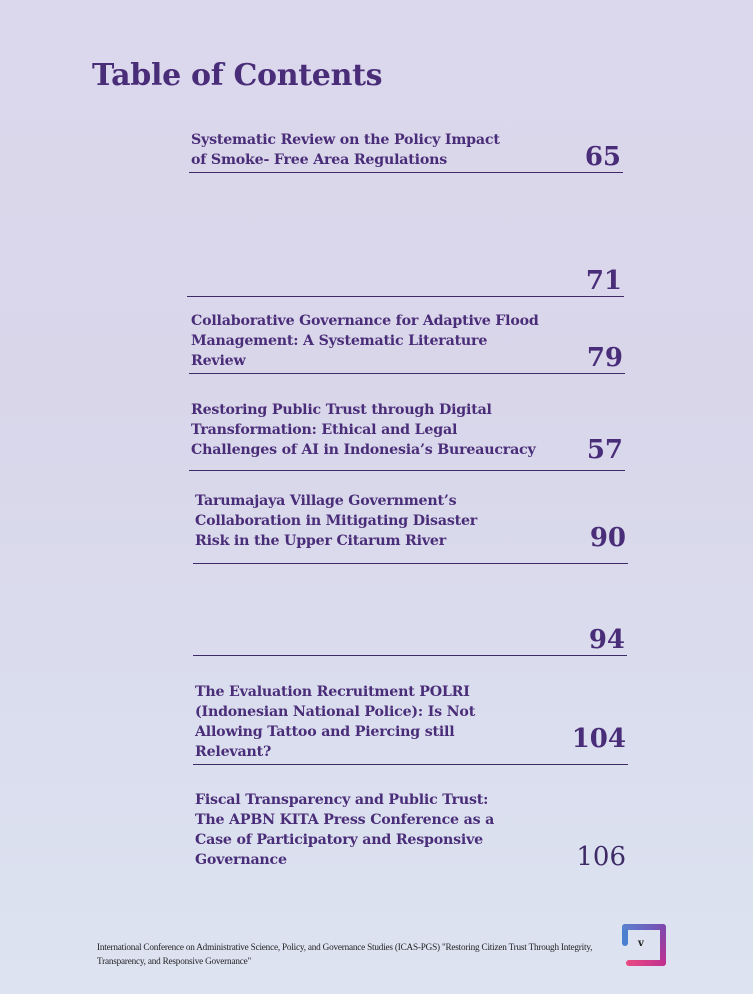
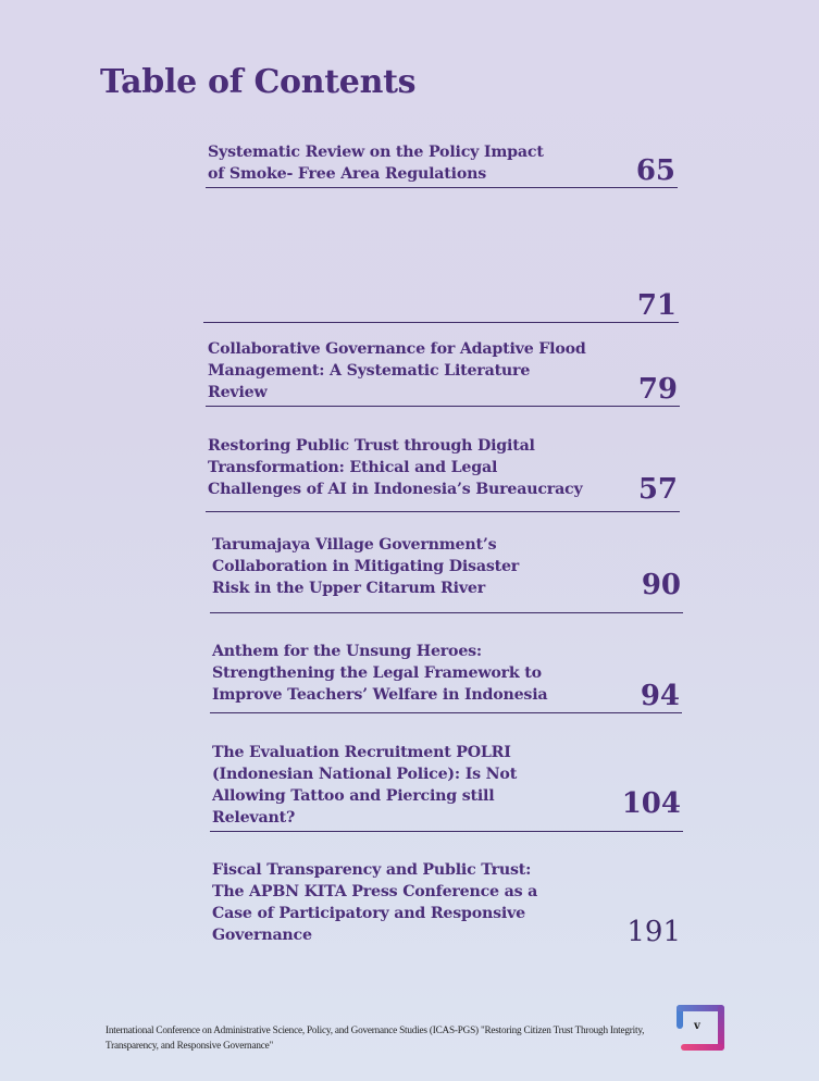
  Table of Contents
  Systematic Review on the Policy Impact
  of Smoke- Free Area Regulations
  65
  71
  Collaborative Governance for Adaptive Flood
  Management: A Systematic Literature
  Review
  79
  Restoring Public Trust through Digital
  Transformation: Ethical and Legal
  Challenges of AI in Indonesia’s Bureaucracy
  57
  Tarumajaya Village Government’s
  Collaboration in Mitigating Disaster
  Risk in the Upper Citarum River
  90
+ Anthem for the Unsung Heroes:
+ Strengthening the Legal Framework to
+ Improve Teachers’ Welfare in Indonesia
  94
  The Evaluation Recruitment POLRI
  (Indonesian National Police): Is Not
  Allowing Tattoo and Piercing still
  Relevant?
  104
  Fiscal Transparency and Public Trust:
  The APBN KITA Press Conference as a
  Case of Participatory and Responsive
  Governance
- 106
+ 191
  International Conference on Administrative Science, Policy, and Governance Studies (ICAS-PGS) "Restoring Citizen Trust Through Integrity, Transparency, and Responsive Governance"
  v
